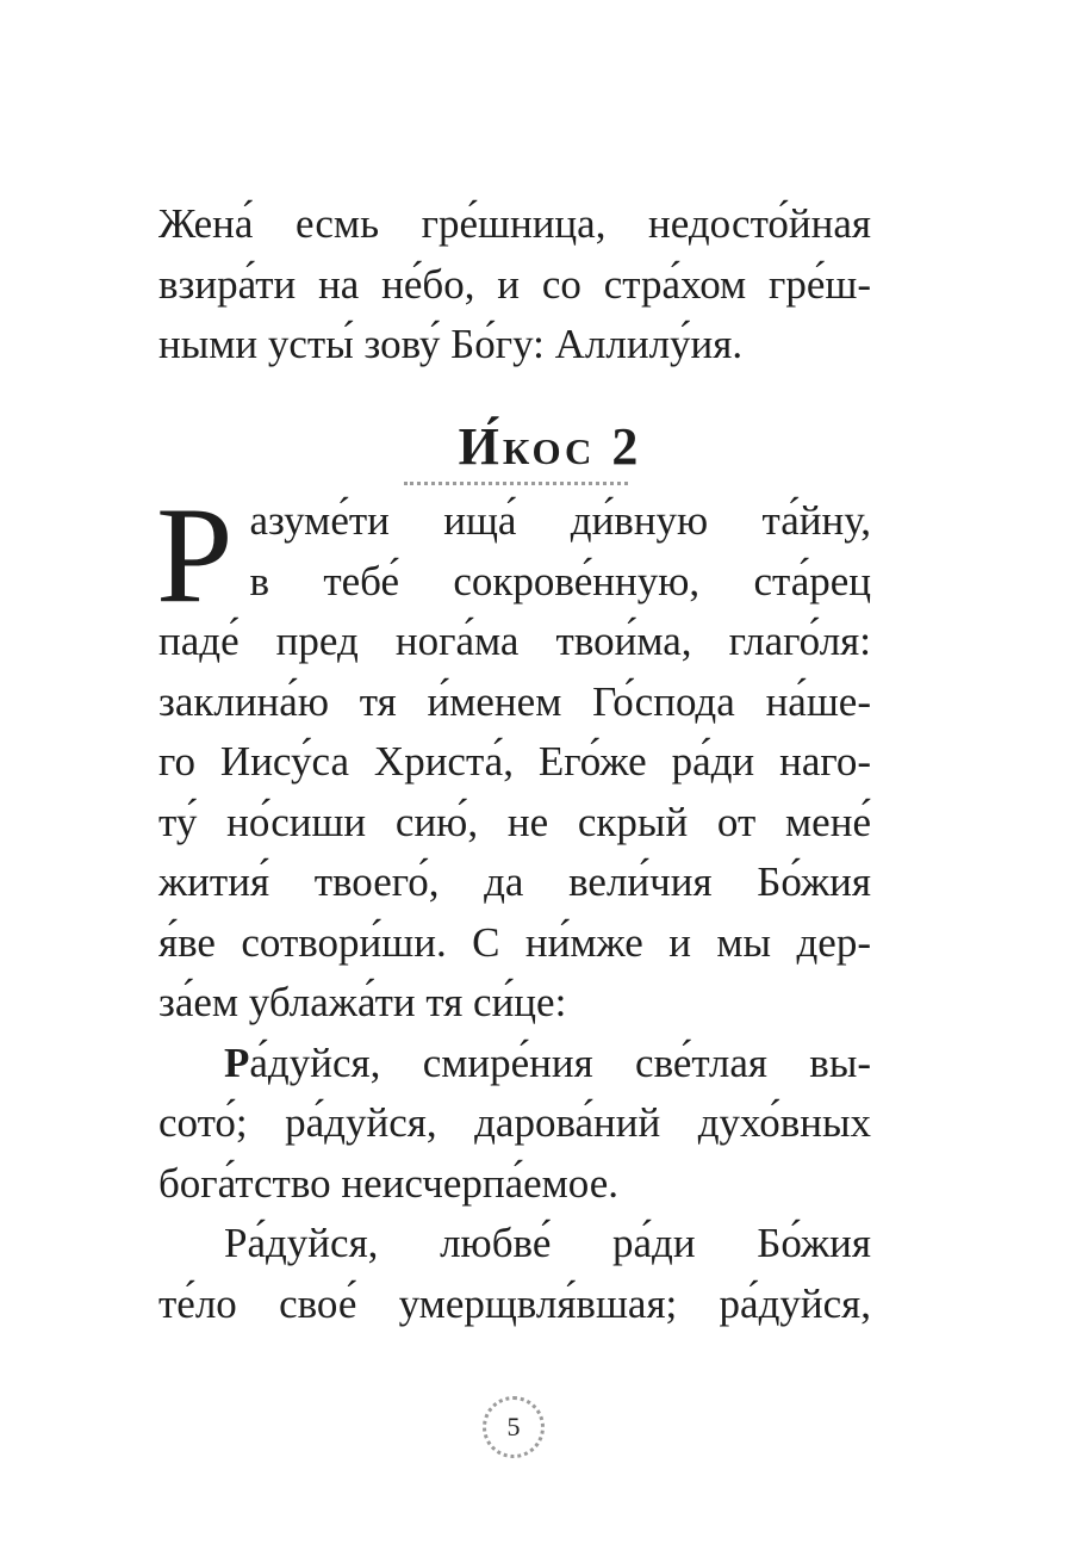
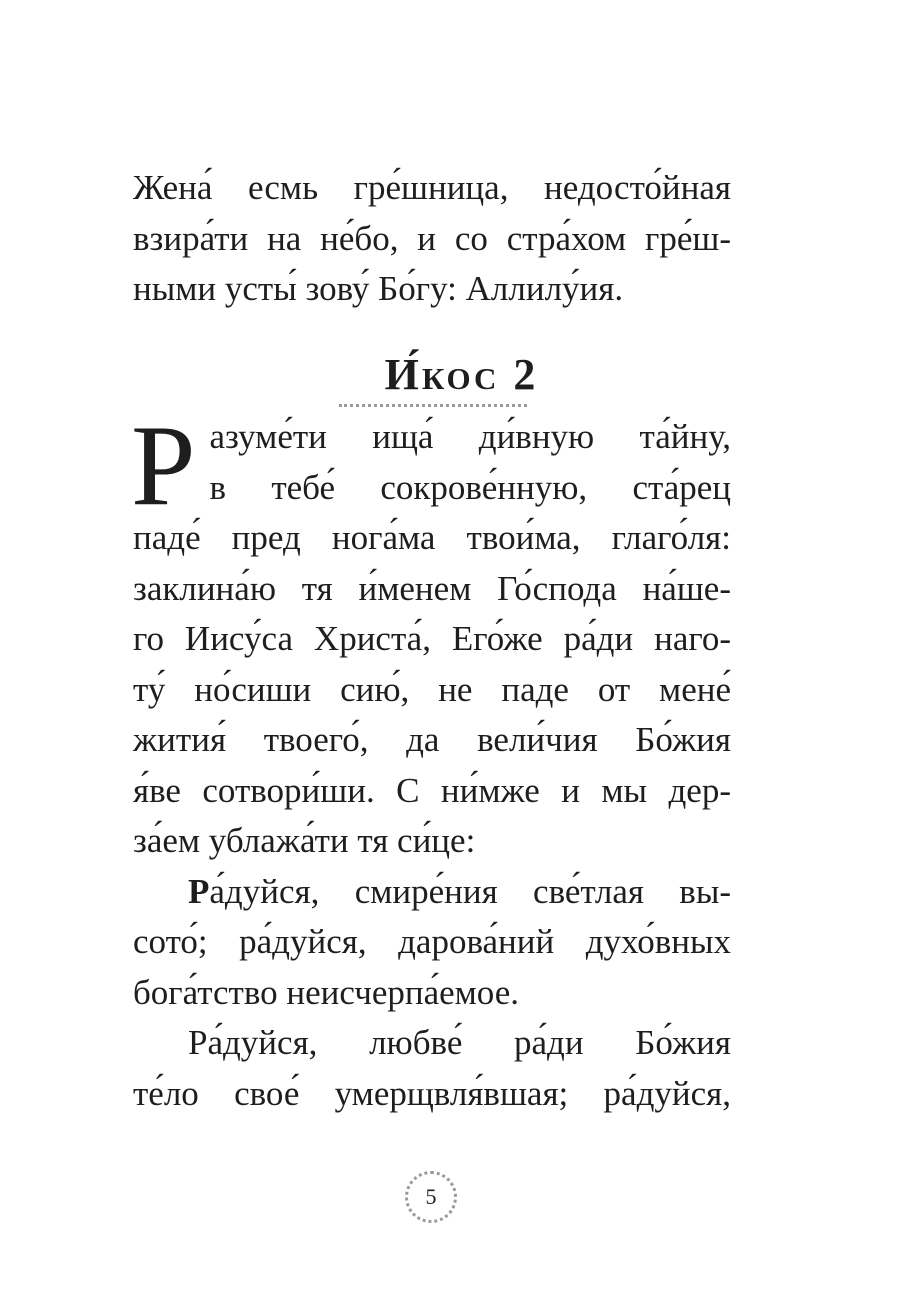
  Жена́ есмь гре́шница, недосто́йная
  взира́ти на не́бо, и со стра́хом гре́ш-
  ными усты́ зову́ Бо́гу: Аллилу́ия.
  И́кос 2
  Р
  азуме́ти ища́ ди́вную та́йну,
  в тебе́ сокрове́нную, ста́рец
  паде́ пред нога́ма твои́ма, глаго́ля:
  заклина́ю тя и́менем Го́спода на́ше-
  го Иису́са Христа́, Его́же ра́ди наго-
- ту́ но́сиши сию́, не скрый от мене́
+ ту́ но́сиши сию́, не паде от мене́
  жития́ твоего́, да вели́чия Бо́жия
  я́ве сотвори́ши. С ни́мже и мы дер-
  за́ем ублажа́ти тя си́це:
  Ра́дуйся, смире́ния све́тлая вы-
  сото́; ра́дуйся, дарова́ний духо́вных
  бога́тство неисчерпа́емое.
  Ра́дуйся, любве́ ра́ди Бо́жия
  те́ло свое́ умерщвля́вшая; ра́дуйся,
  5
